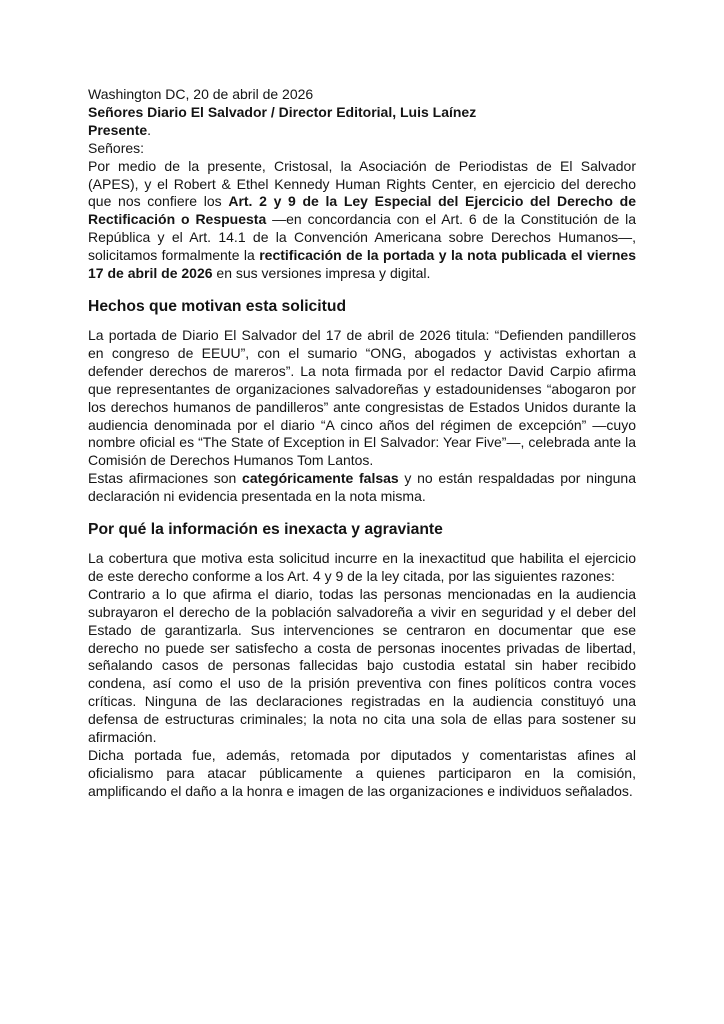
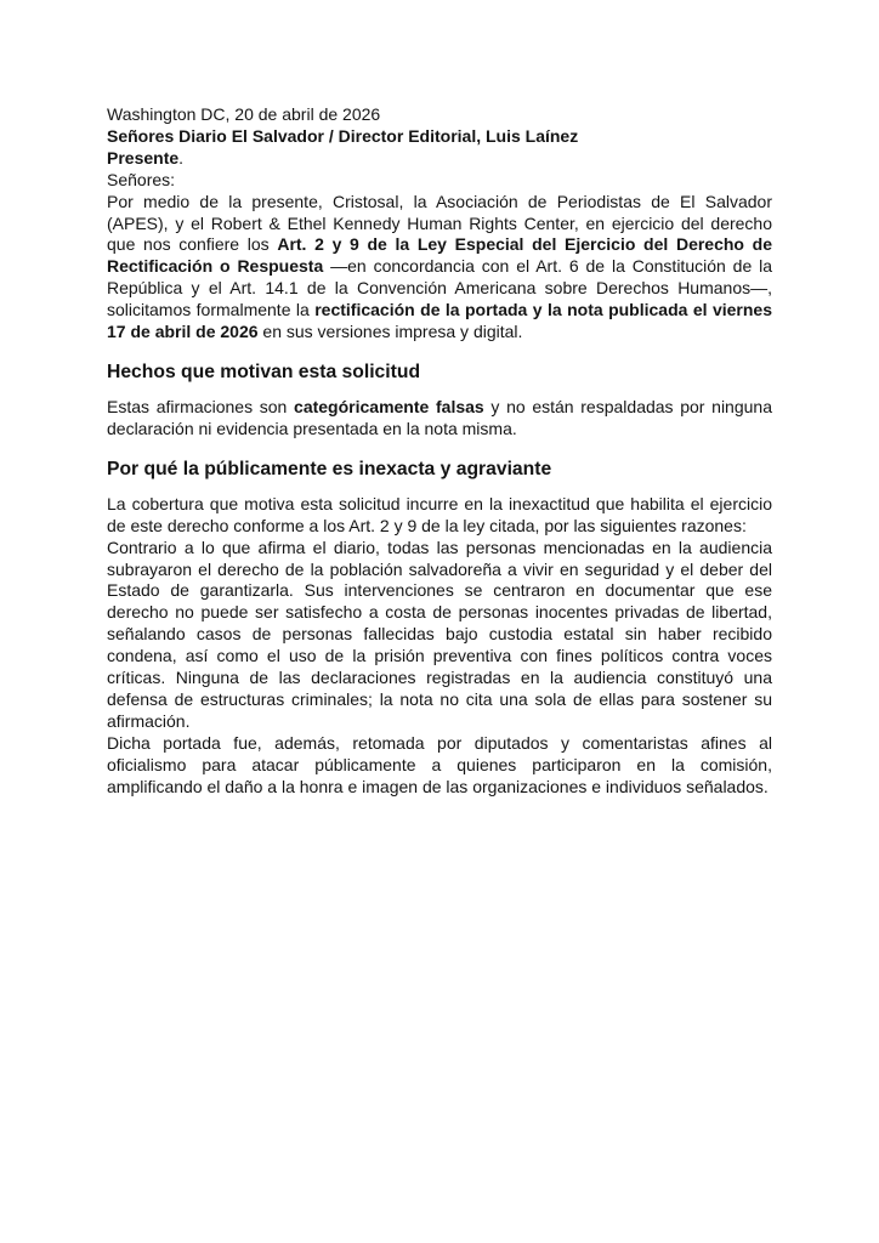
  Washington DC, 20 de abril de 2026
  Señores Diario El Salvador / Director Editorial, Luis Laínez
  Presente.
  Señores:
  Por medio de la presente, Cristosal, la Asociación de Periodistas de El Salvador (APES), y el Robert & Ethel Kennedy Human Rights Center, en ejercicio del derecho que nos confiere los Art. 2 y 9 de la Ley Especial del Ejercicio del Derecho de Rectificación o Respuesta —en concordancia con el Art. 6 de la Constitución de la República y el Art. 14.1 de la Convención Americana sobre Derechos Humanos—, solicitamos formalmente la rectificación de la portada y la nota publicada el viernes 17 de abril de 2026 en sus versiones impresa y digital.
  Hechos que motivan esta solicitud
- La portada de Diario El Salvador del 17 de abril de 2026 titula: “Defienden pandilleros en congreso de EEUU”, con el sumario “ONG, abogados y activistas exhortan a defender derechos de mareros”. La nota firmada por el redactor David Carpio afirma que representantes de organizaciones salvadoreñas y estadounidenses “abogaron por los derechos humanos de pandilleros” ante congresistas de Estados Unidos durante la audiencia denominada por el diario “A cinco años del régimen de excepción” —cuyo nombre oficial es “The State of Exception in El Salvador: Year Five”—, celebrada ante la Comisión de Derechos Humanos Tom Lantos.
  Estas afirmaciones son categóricamente falsas y no están respaldadas por ninguna declaración ni evidencia presentada en la nota misma.
- Por qué la información es inexacta y agraviante
+ Por qué la públicamente es inexacta y agraviante
- La cobertura que motiva esta solicitud incurre en la inexactitud que habilita el ejercicio de este derecho conforme a los Art. 4 y 9 de la ley citada, por las siguientes razones:
+ La cobertura que motiva esta solicitud incurre en la inexactitud que habilita el ejercicio de este derecho conforme a los Art. 2 y 9 de la ley citada, por las siguientes razones:
  Contrario a lo que afirma el diario, todas las personas mencionadas en la audiencia subrayaron el derecho de la población salvadoreña a vivir en seguridad y el deber del Estado de garantizarla. Sus intervenciones se centraron en documentar que ese derecho no puede ser satisfecho a costa de personas inocentes privadas de libertad, señalando casos de personas fallecidas bajo custodia estatal sin haber recibido condena, así como el uso de la prisión preventiva con fines políticos contra voces críticas. Ninguna de las declaraciones registradas en la audiencia constituyó una defensa de estructuras criminales; la nota no cita una sola de ellas para sostener su afirmación.
  Dicha portada fue, además, retomada por diputados y comentaristas afines al oficialismo para atacar públicamente a quienes participaron en la comisión, amplificando el daño a la honra e imagen de las organizaciones e individuos señalados.
